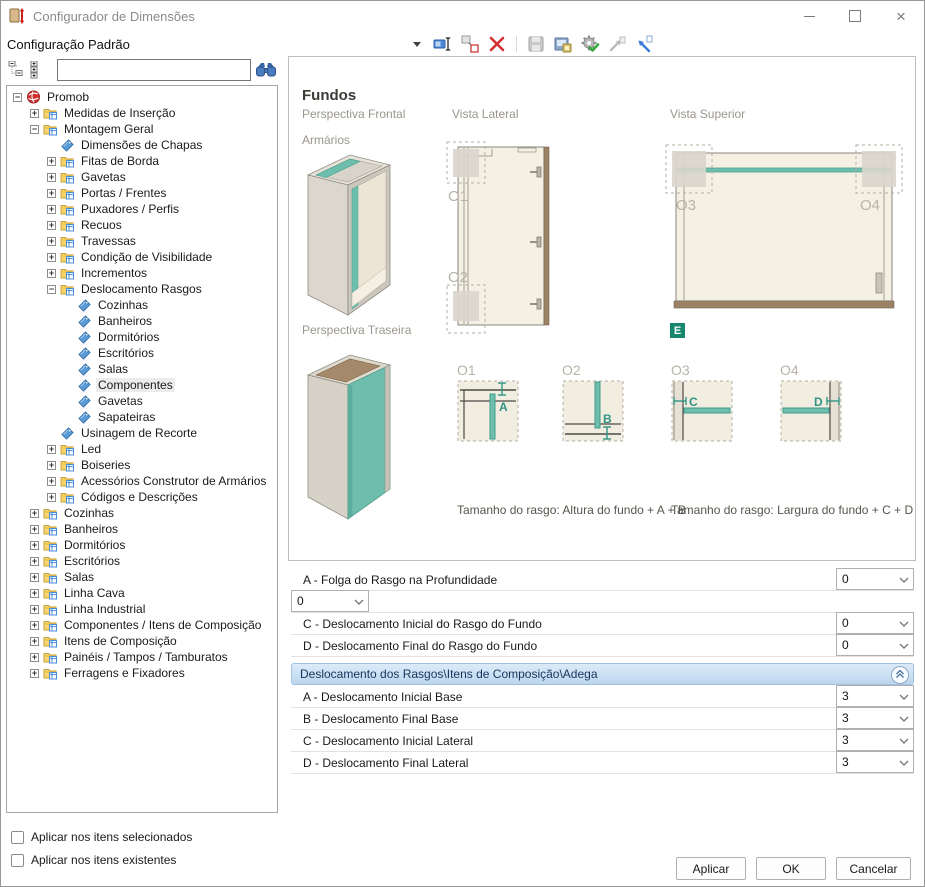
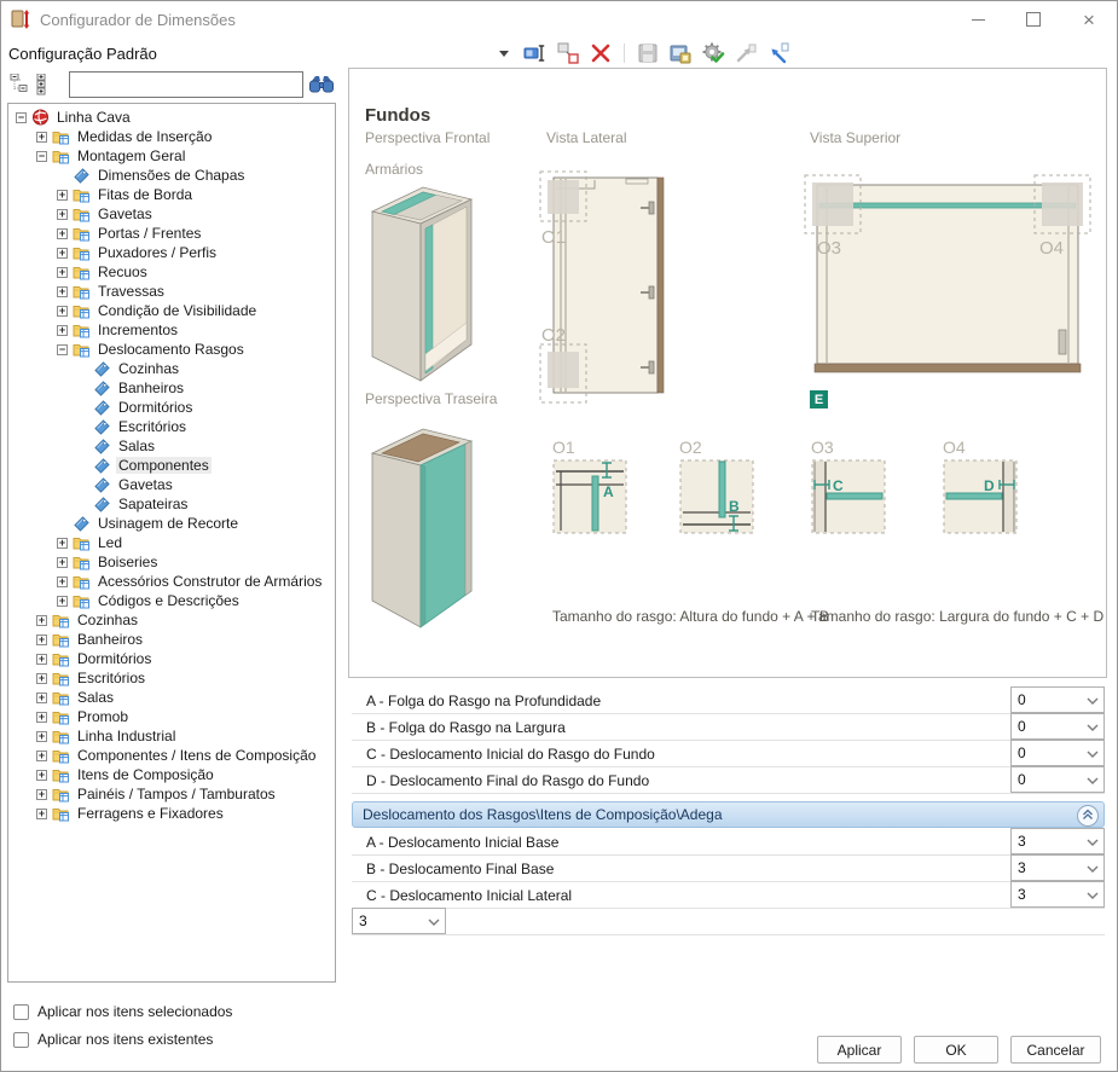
  Configurador de Dimensões
  ×
  Configuração Padrão
  −
- Promob
+ Linha Cava
  +
  Medidas de Inserção
  −
  Montagem Geral
  Dimensões de Chapas
  +
  Fitas de Borda
  +
  Gavetas
  +
  Portas / Frentes
  +
  Puxadores / Perfis
  +
  Recuos
  +
  Travessas
  +
  Condição de Visibilidade
  +
  Incrementos
  −
  Deslocamento Rasgos
  Cozinhas
  Banheiros
  Dormitórios
  Escritórios
  Salas
  Componentes
  Gavetas
  Sapateiras
  Usinagem de Recorte
  +
  Led
  +
  Boiseries
  +
  Acessórios Construtor de Armários
  +
  Códigos e Descrições
  +
  Cozinhas
  +
  Banheiros
  +
  Dormitórios
  +
  Escritórios
  +
  Salas
  +
- Linha Cava
+ Promob
  +
  Linha Industrial
  +
  Componentes / Itens de Composição
  +
  Itens de Composição
  +
  Painéis / Tampos / Tamburatos
  +
  Ferragens e Fixadores
  Aplicar nos itens selecionados
  Aplicar nos itens existentes
  Fundos
  Perspectiva Frontal
  Vista Lateral
  Vista Superior
  Armários
  Perspectiva Traseira
  O1
  O2
  O3
  O4
  E
  O1
  A
  O2
  B
  O3
  C
  O4
  D
  Tamanho do rasgo: Altura do fundo + A + B
  Tamanho do rasgo: Largura do fundo + C + D
  A - Folga do Rasgo na Profundidade
  0
+ B - Folga do Rasgo na Largura
  0
  C - Deslocamento Inicial do Rasgo do Fundo
  0
  D - Deslocamento Final do Rasgo do Fundo
  0
  Deslocamento dos Rasgos\Itens de Composição\Adega
  A - Deslocamento Inicial Base
  3
  B - Deslocamento Final Base
  3
  C - Deslocamento Inicial Lateral
  3
- D - Deslocamento Final Lateral
  3
  Aplicar
  OK
  Cancelar
